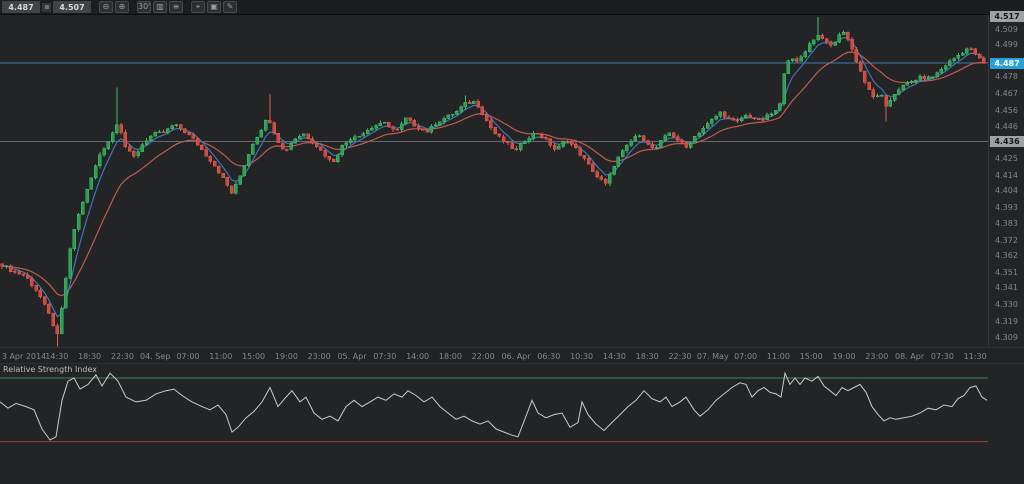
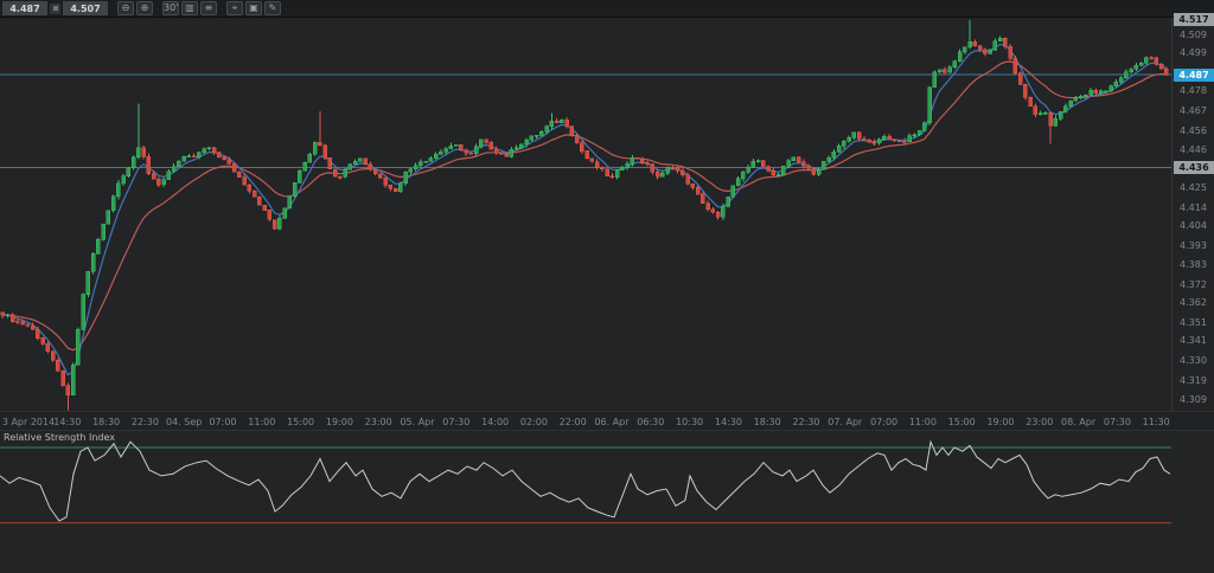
  4.487
  4.507
  ⊖
  ⊕
  30'
  ▥
  ≡
  ⌖
  ▣
  ✎
  4.509
  4.499
  4.478
  4.467
  4.456
  4.446
  4.425
  4.414
  4.404
  4.393
  4.383
  4.372
  4.362
  4.351
  4.341
  4.330
  4.319
  4.309
  4.517
  4.487
  4.436
  3 Apr 2014
  14:30
  18:30
  22:30
  04. Sep
  07:00
  11:00
  15:00
  19:00
  23:00
  05. Apr
  07:30
  14:00
- 18:00
+ 02:00
  22:00
  06. Apr
  06:30
  10:30
  14:30
  18:30
  22:30
- 07. May
+ 07. Apr
  07:00
  11:00
  15:00
  19:00
  23:00
  08. Apr
  07:30
  11:30
  Relative Strength Index
